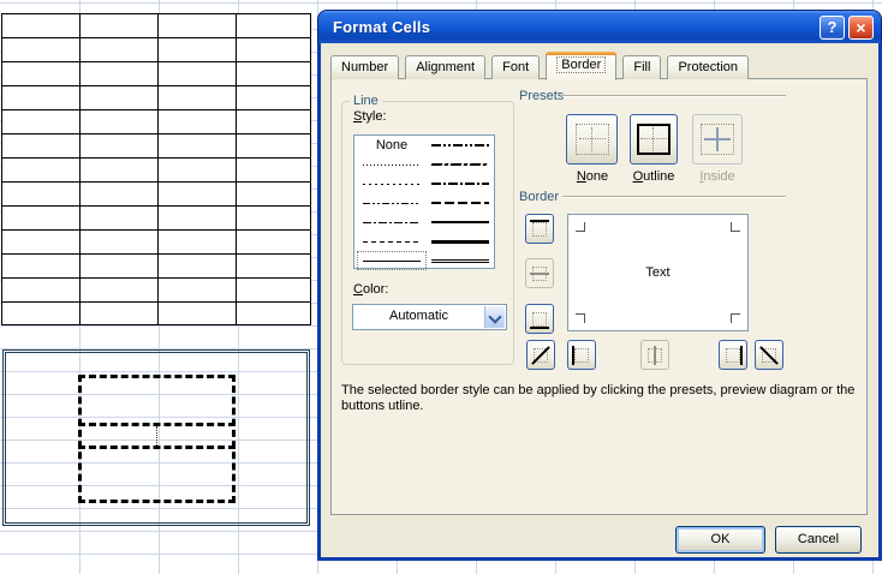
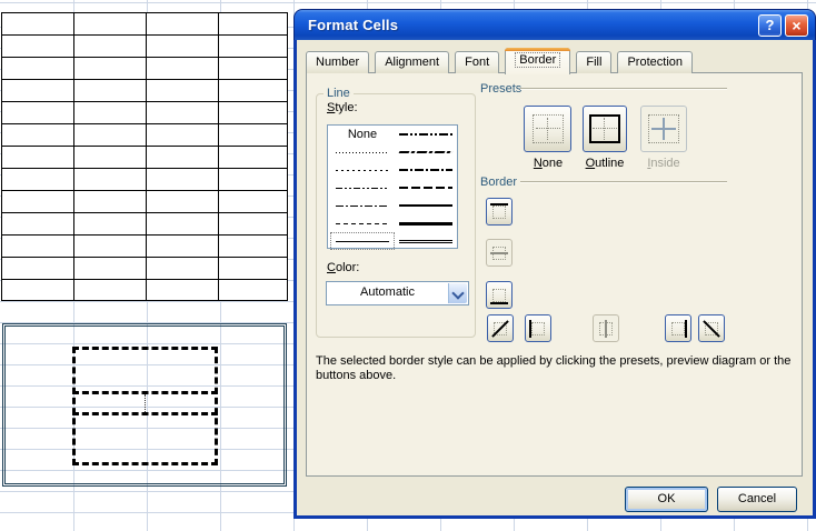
  Format Cells
  ?
  ×
  Number Alignment Font Border Fill Protection
  Line
  Style:
  None
  Color:
  Automatic
  Presets
  None
  Outline
  Inside
  Border
- Text
- The selected border style can be applied by clicking the presets, preview diagram or the buttons utline.
+ The selected border style can be applied by clicking the presets, preview diagram or the buttons above.
  OK
  Cancel
